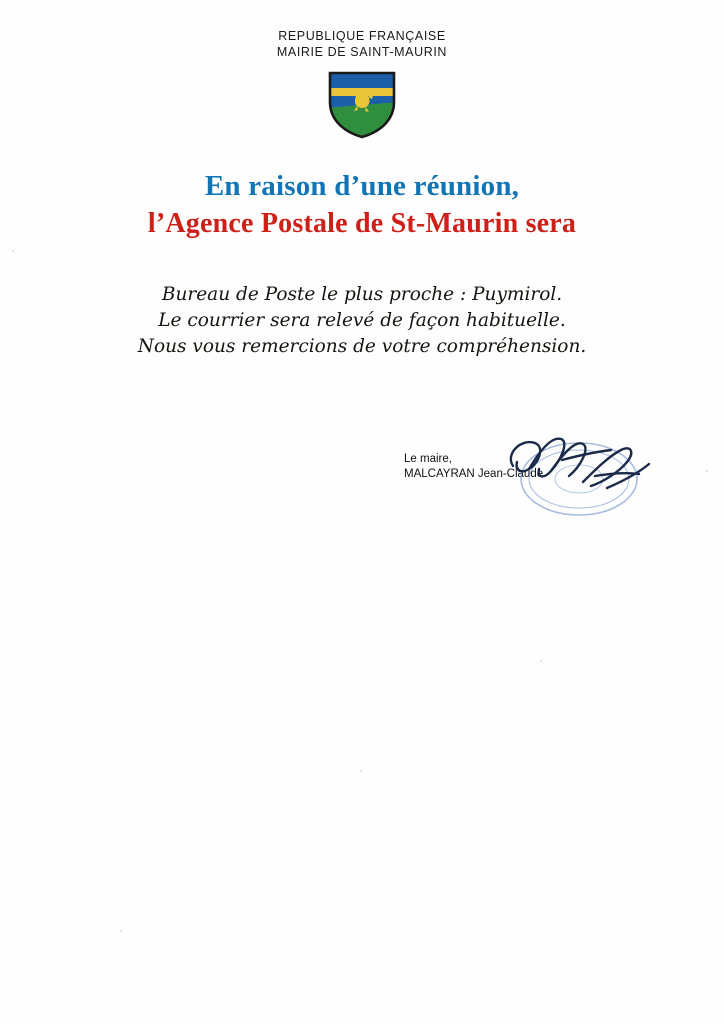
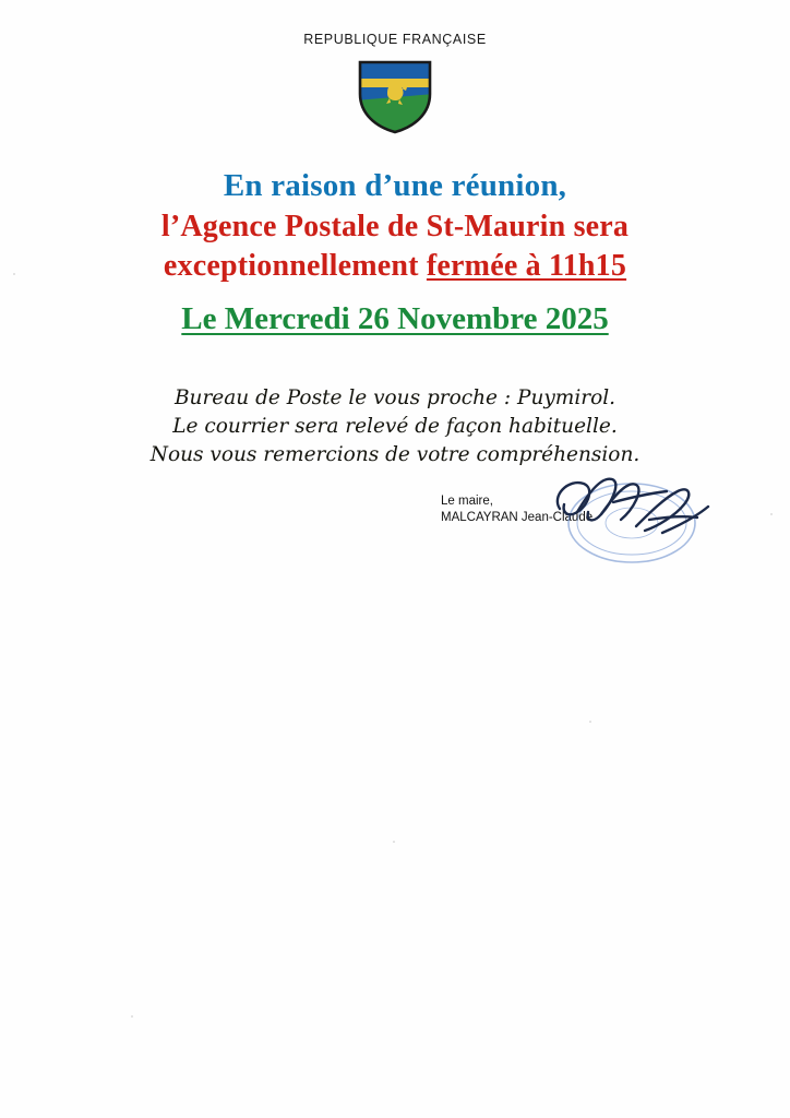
  REPUBLIQUE FRANÇAISE
- MAIRIE DE SAINT-MAURIN
  En raison d’une réunion,
  l’Agence Postale de St-Maurin sera
+ exceptionnellement fermée à 11h15
+ Le Mercredi 26 Novembre 2025
- Bureau de Poste le plus proche : Puymirol.
+ Bureau de Poste le vous proche : Puymirol.
  Le courrier sera relevé de façon habituelle.
  Nous vous remercions de votre compréhension.
  Le maire,
  MALCAYRAN Jean-Claud
